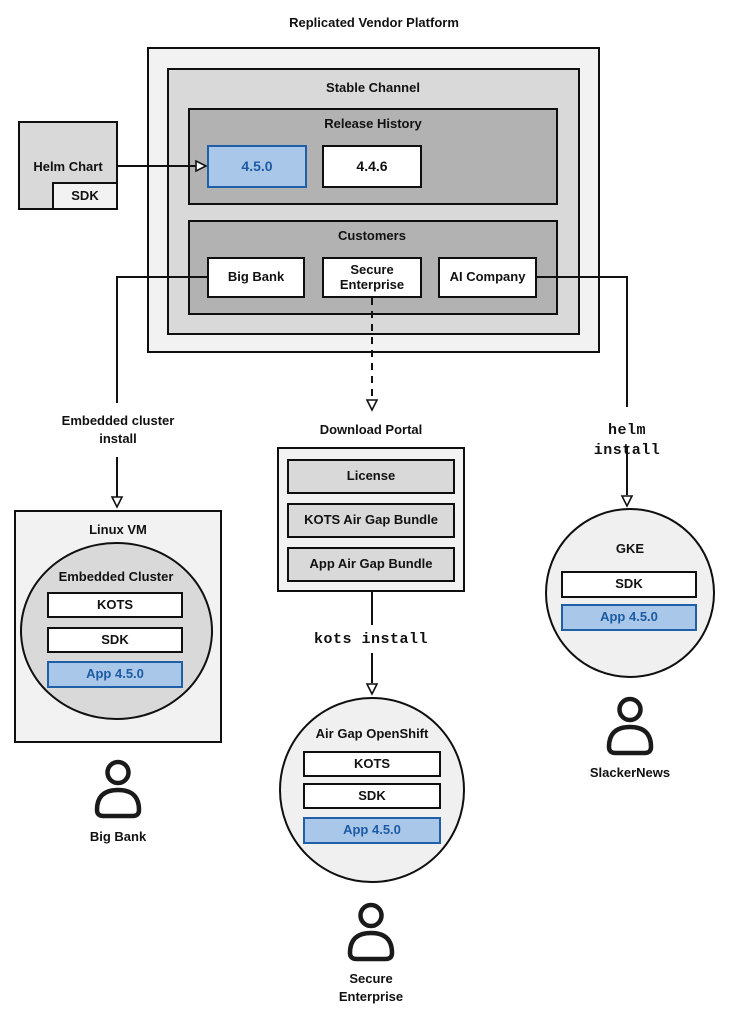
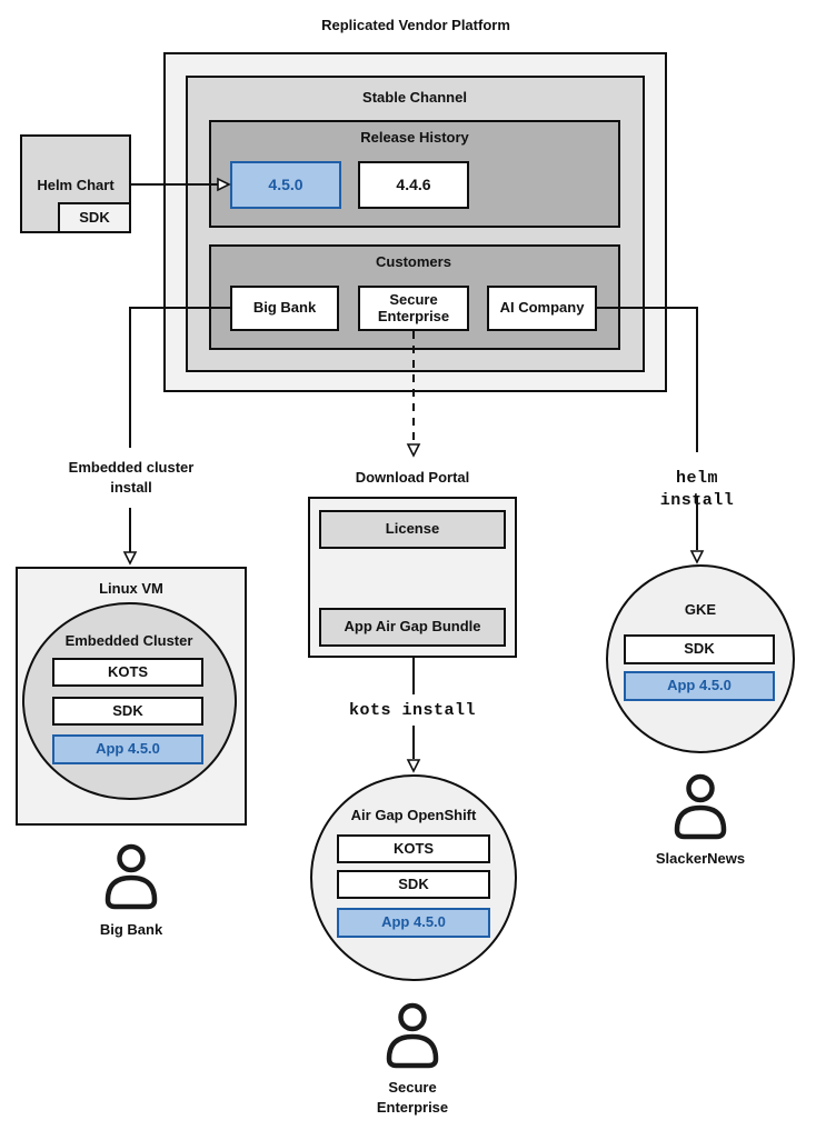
  Replicated Vendor Platform
  Stable Channel
  Release History
  4.5.0
  4.4.6
  Customers
  Big Bank
  Secure Enterprise
  AI Company
  Helm Chart
  SDK
  Embedded cluster
  install
  Linux VM
  Embedded Cluster
  KOTS
  SDK
  App 4.5.0
  Big Bank
  Download Portal
  License
- KOTS Air Gap Bundle
  App Air Gap Bundle
  kots install
  Air Gap OpenShift
  KOTS
  SDK
  App 4.5.0
  Secure
  Enterprise
  helm insall
  GKE
  SDK
  App 4.5.0
  SlackerNews
